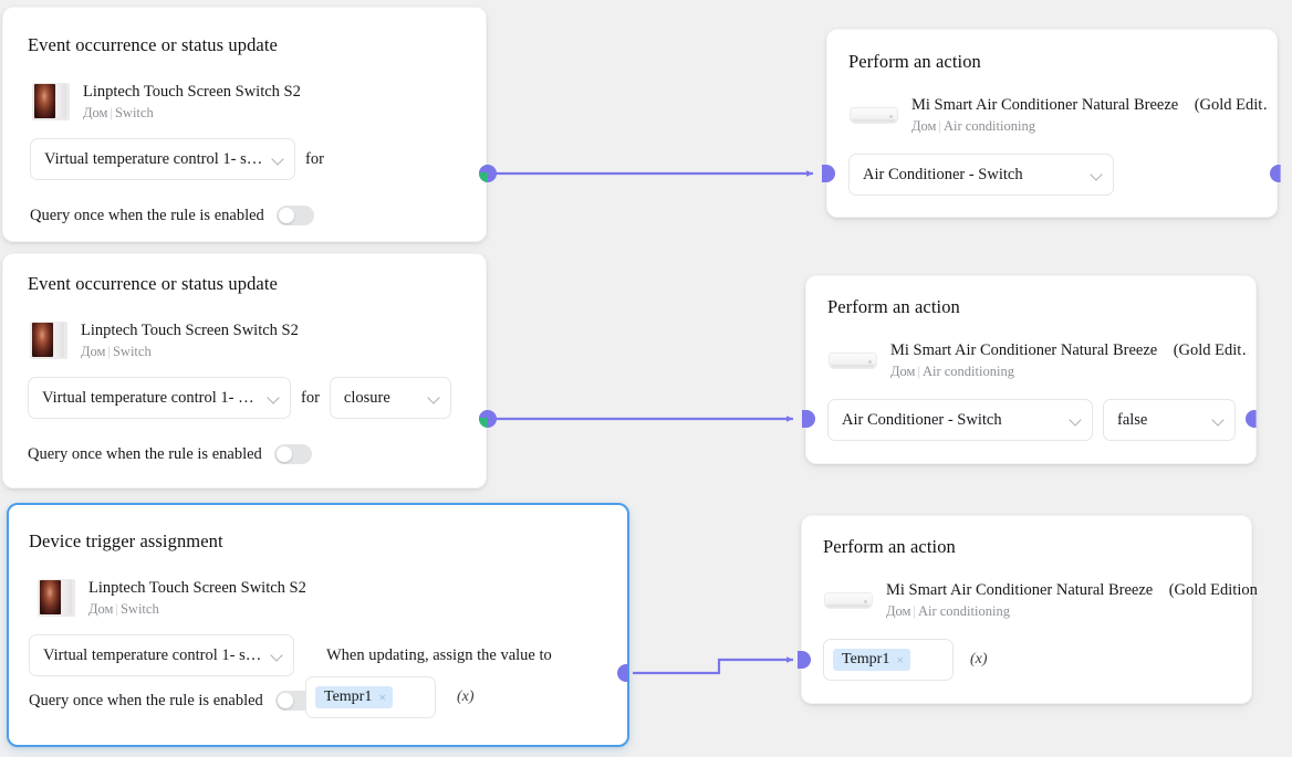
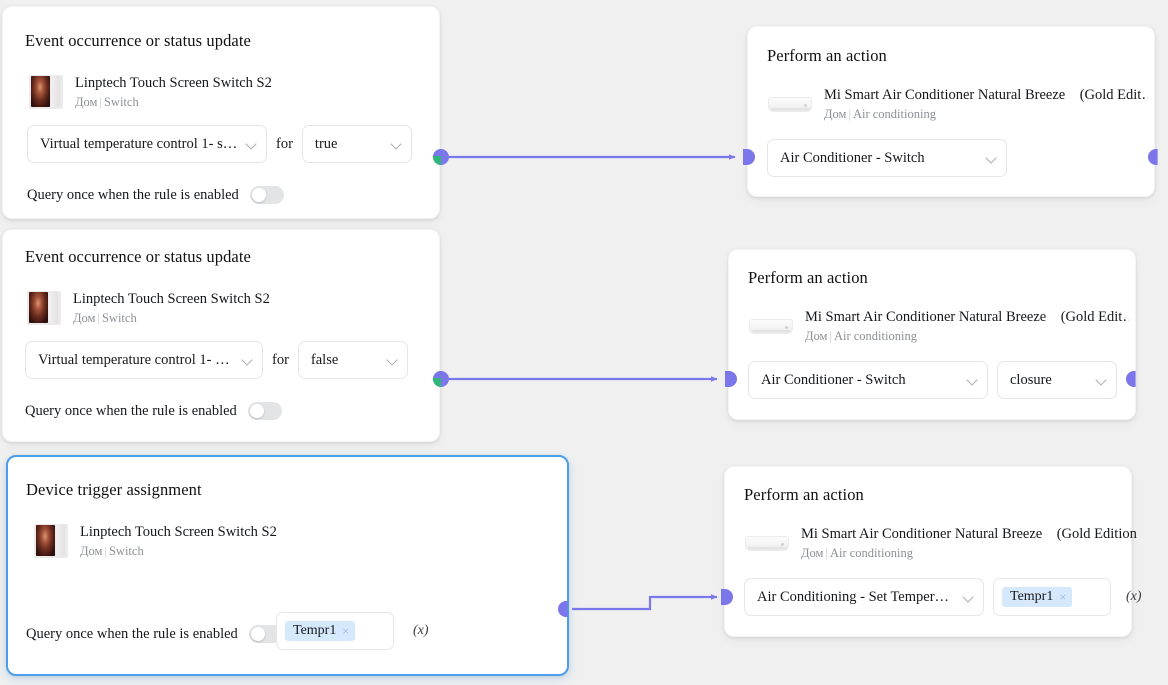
  Event occurrence or status update
  Linptech Touch Screen Switch S2
  Дом | Switch
  Virtual temperature control 1- s…
  for
+ true
  Query once when the rule is enabled
  Event occurrence or status update
  Linptech Touch Screen Switch S2
  Дом | Switch
  Virtual temperature control 1- s…
  for
- closure
+ false
  Query once when the rule is enabled
  Device trigger assignment
  Linptech Touch Screen Switch S2
  Дом | Switch
- Virtual temperature control 1- se…
- When updating, assign the value to
  Query once when the rule is enabled
  Tempr1
  ×
  (x)
  Perform an action
  Mi Smart Air Conditioner Natural Breeze (Gold Edit
  Дом | Air conditioning
  Air Conditioner - Switch
  Perform an action
  Mi Smart Air Conditioner Natural Breeze (Gold Edit
  Дом | Air conditioning
  Air Conditioner - Switch
- false
+ closure
  Perform an action
  Mi Smart Air Conditioner Natural Breeze (Gold Edition
  Дом | Air conditioning
+ Air Conditioning - Set Temperat…
  Tempr1
  ×
  (x)
